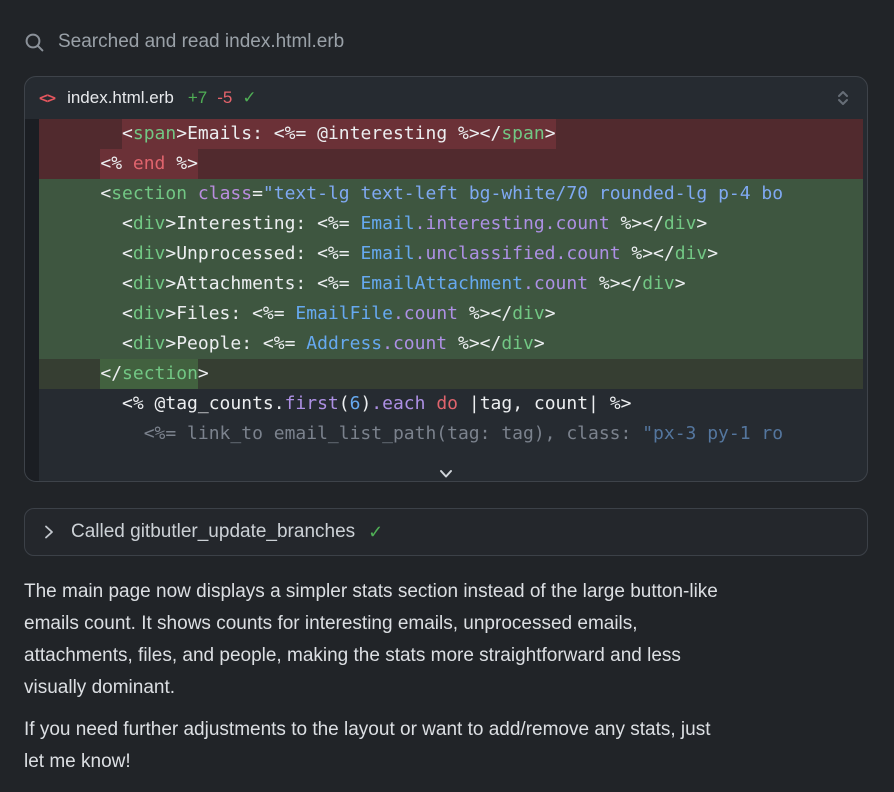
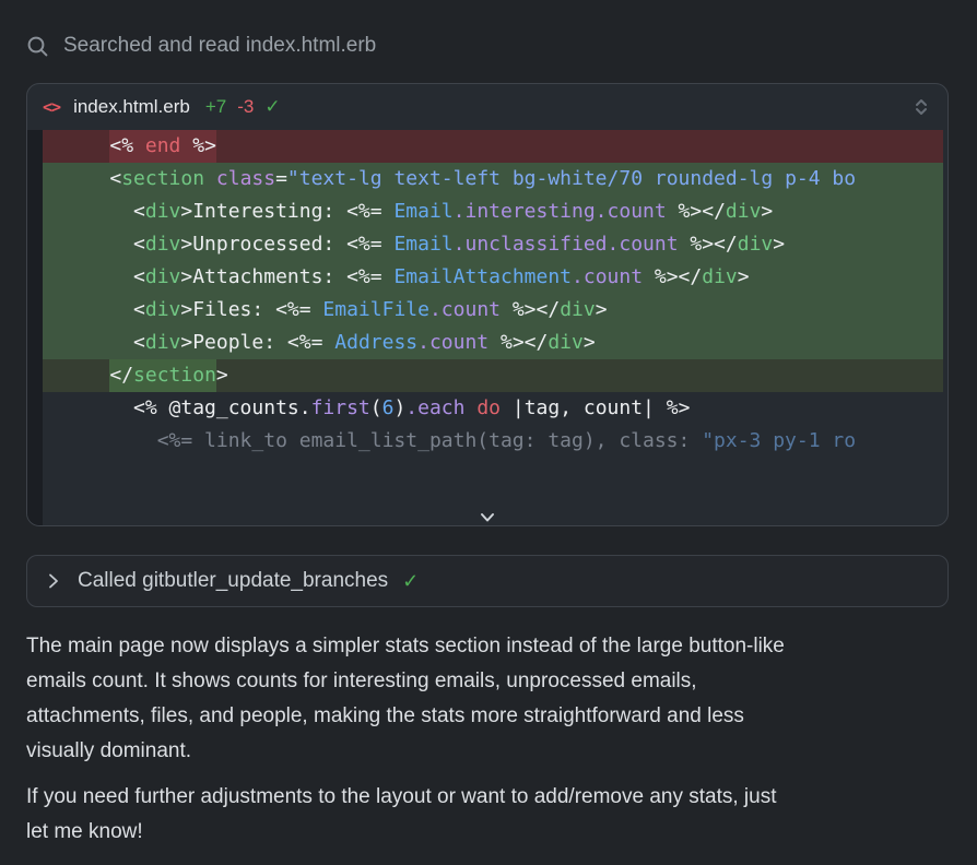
  Searched and read index.html.erb
  <>
  index.html.erb
  +7
- -5
+ -3
  ✓
- <span>Emails: <%= @interesting %></span>
  <% end %>
  <section class="text-lg text-left bg-white/70 rounded-lg p-4 bo
  <div>Interesting: <%= Email.interesting.count %></div>
  <div>Unprocessed: <%= Email.unclassified.count %></div>
  <div>Attachments: <%= EmailAttachment.count %></div>
  <div>Files: <%= EmailFile.count %></div>
  <div>People: <%= Address.count %></div>
  </section>
  <% @tag_counts.first(6).each do |tag, count| %>
  <%= link_to email_list_path(tag: tag), class: "px-3 py-1 ro
  Called gitbutler_update_branches
  ✓
  The main page now displays a simpler stats section instead of the large button-like
  emails count. It shows counts for interesting emails, unprocessed emails,
  attachments, files, and people, making the stats more straightforward and less
  visually dominant.
  If you need further adjustments to the layout or want to add/remove any stats, just
  let me know!
